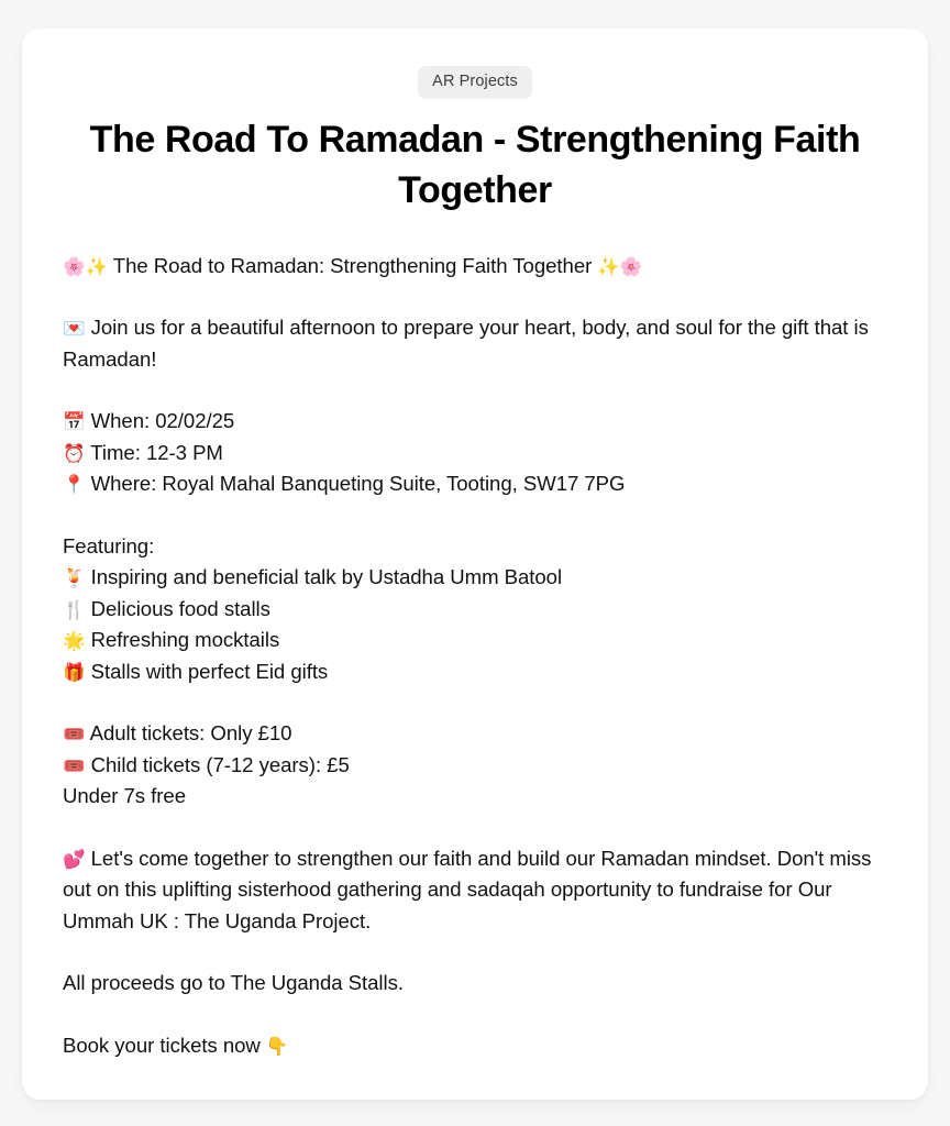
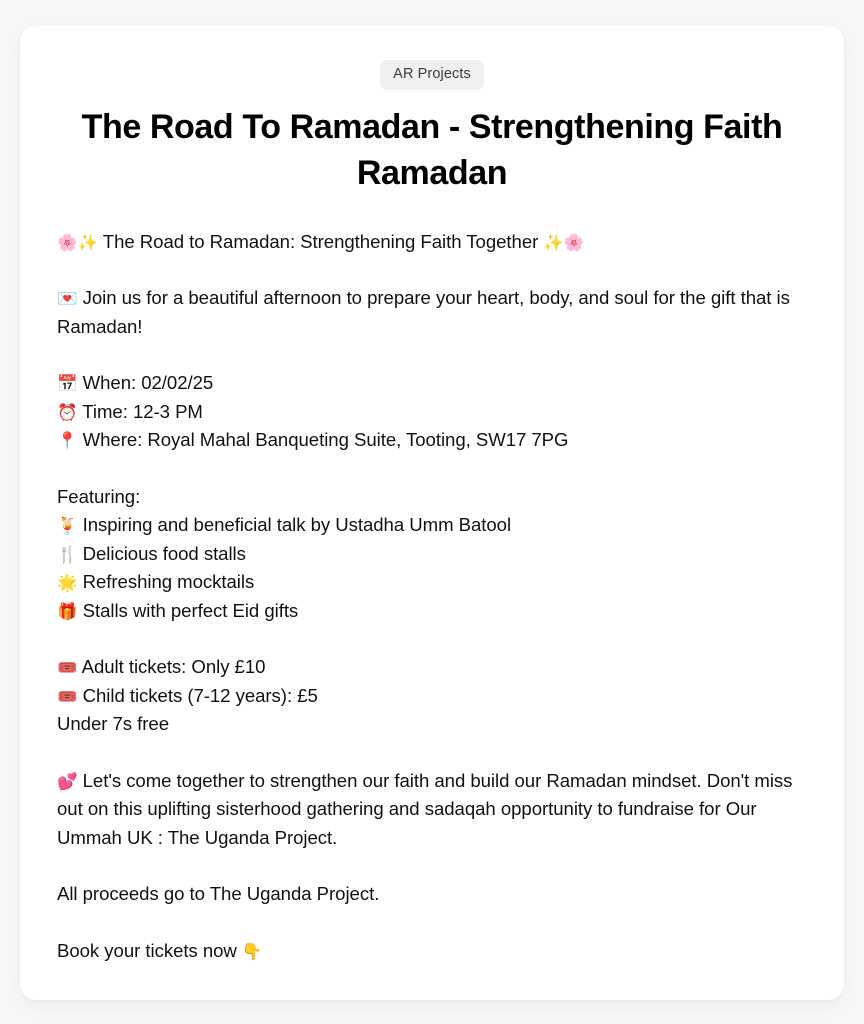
  AR Projects
- The Road To Ramadan - Strengthening Faith Together
+ The Road To Ramadan - Strengthening Faith Ramadan
  🌸✨ The Road to Ramadan: Strengthening Faith Together ✨🌸
  💌 Join us for a beautiful afternoon to prepare your heart, body, and soul for the gift that is Ramadan!
  📅 When: 02/02/25
  ⏰ Time: 12-3 PM
  📍 Where: Royal Mahal Banqueting Suite, Tooting, SW17 7PG
  Featuring:
  🍹 Inspiring and beneficial talk by Ustadha Umm Batool
  🍴 Delicious food stalls
  🌟 Refreshing mocktails
  🎁 Stalls with perfect Eid gifts
  🎟️ Adult tickets: Only £10
  🎟️ Child tickets (7-12 years): £5
  Under 7s free
  💕 Let's come together to strengthen our faith and build our Ramadan mindset. Don't miss out on this uplifting sisterhood gathering and sadaqah opportunity to fundraise for Our Ummah UK : The Uganda Project.
- All proceeds go to The Uganda Stalls.
+ All proceeds go to The Uganda Project.
  Book your tickets now 👇
